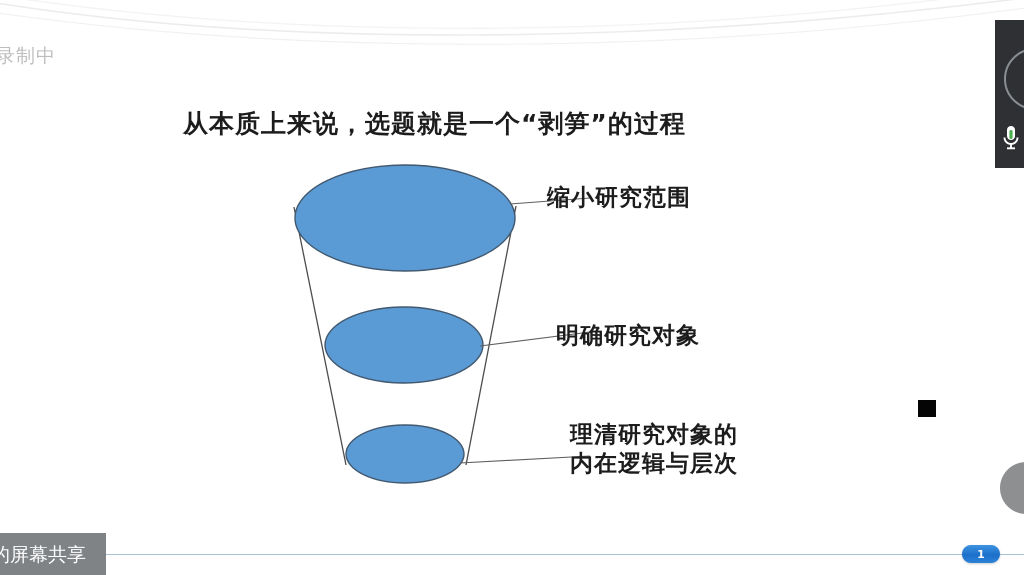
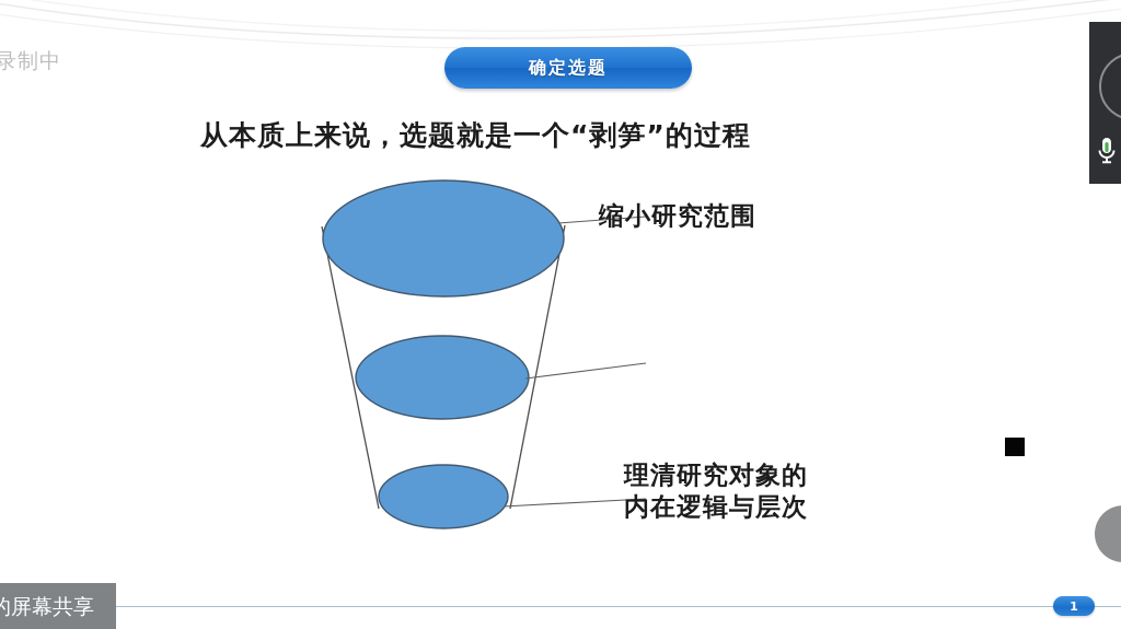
+ 确定选题
  从本质上来说，选题就是一个“剥笋”的过程
  缩小研究范围
- 明确研究对象
  理清研究对象的
  内在逻辑与层次
  1
  录制中
  的屏幕共享
